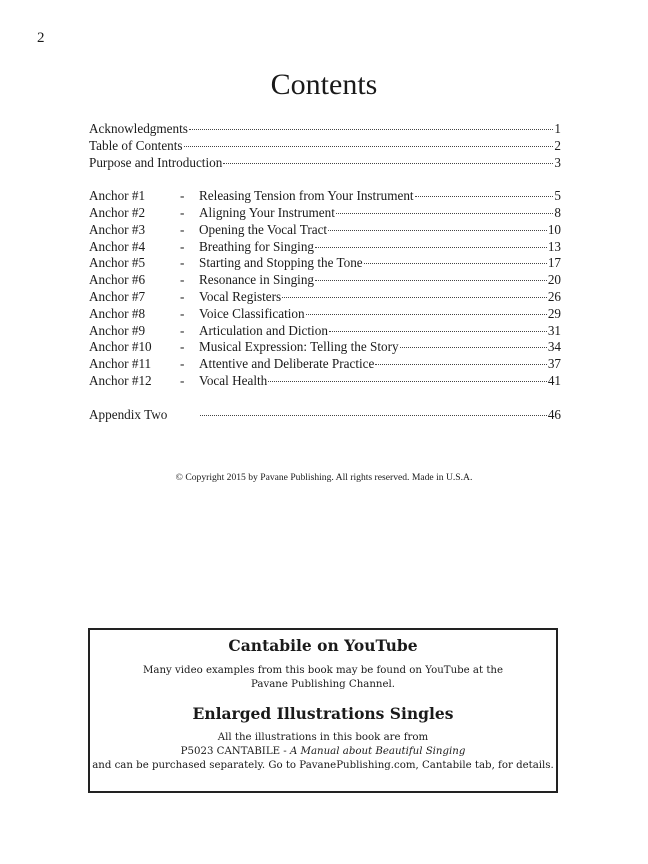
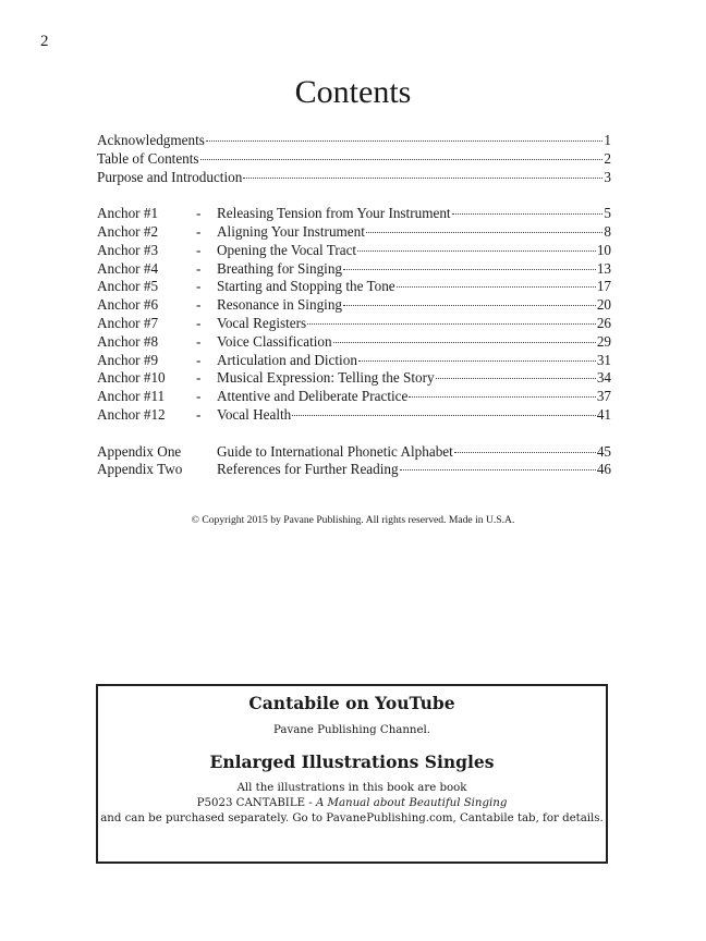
  2
  Contents
  Acknowledgments
  1
  Table of Contents
  2
  Purpose and Introduction
  3
  Anchor #1
  -
  Releasing Tension from Your Instrument
  5
  Anchor #2
  -
  Aligning Your Instrument
  8
  Anchor #3
  -
  Opening the Vocal Tract
  10
  Anchor #4
  -
  Breathing for Singing
  13
  Anchor #5
  -
  Starting and Stopping the Tone
  17
  Anchor #6
  -
  Resonance in Singing
  20
  Anchor #7
  -
  Vocal Registers
  26
  Anchor #8
  -
  Voice Classification
  29
  Anchor #9
  -
  Articulation and Diction
  31
  Anchor #10
  -
  Musical Expression: Telling the Story
  34
  Anchor #11
  -
  Attentive and Deliberate Practice
  37
  Anchor #12
  -
  Vocal Health
  41
+ Appendix One
+ Guide to International Phonetic Alphabet
+ 45
  Appendix Two
+ References for Further Reading
  46
  © Copyright 2015 by Pavane Publishing. All rights reserved. Made in U.S.A.
  Cantabile on YouTube
- Many video examples from this book may be found on YouTube at the
  Pavane Publishing Channel.
  Enlarged Illustrations Singles
- All the illustrations in this book are from
+ All the illustrations in this book are book
  P5023 CANTABILE - A Manual about Beautiful Singing
  and can be purchased separately. Go to PavanePublishing.com, Cantabile tab, for details.
